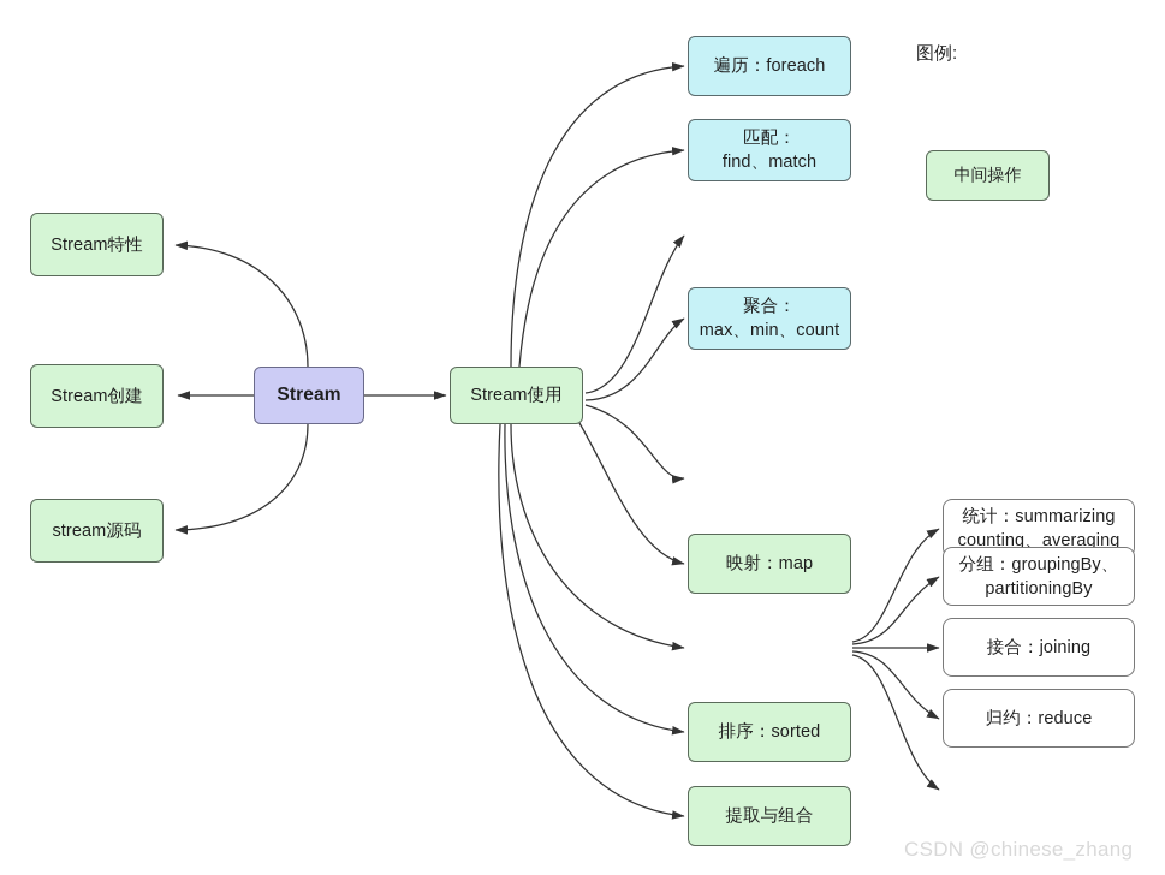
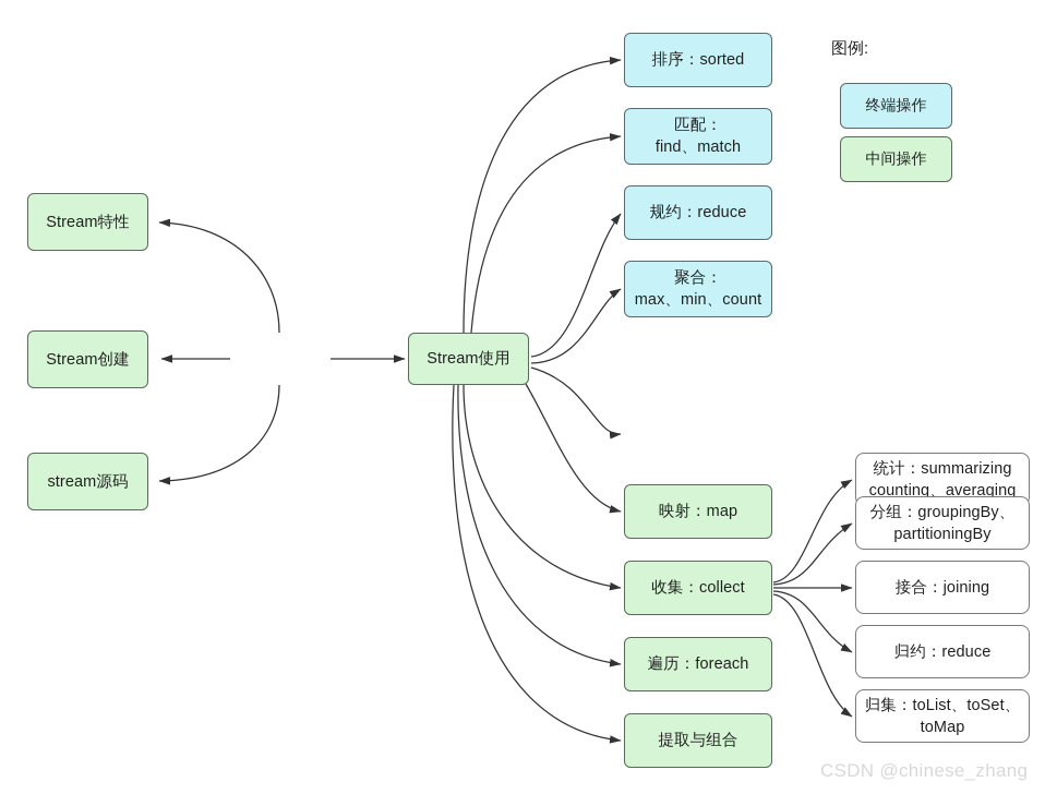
- Stream
  Stream特性
  Stream创建
  stream源码
  Stream使用
- 遍历：foreach
+ 排序：sorted
  匹配：
  find、match
+ 规约：reduce
  聚合：
  max、min、count
  映射：map
+ 收集：collect
- 排序：sorted
+ 遍历：foreach
  提取与组合
  统计：summarizing
  counting、averaging
  分组：groupingBy、
  partitioningBy
  接合：joining
  归约：reduce
+ 归集：toList、toSet、
+ toMap
  图例:
+ 终端操作
  中间操作
  CSDN @chinese_zhang
